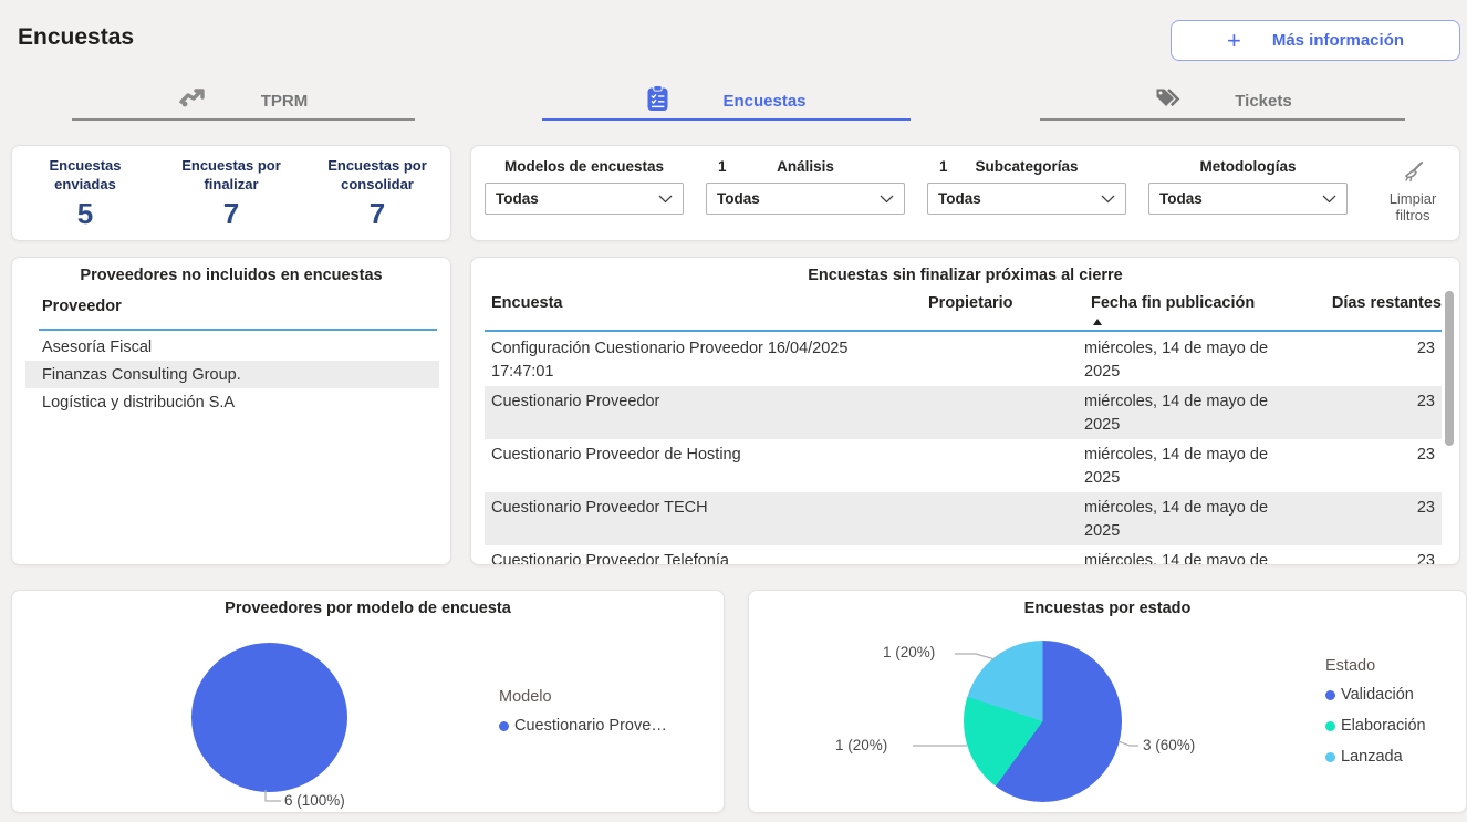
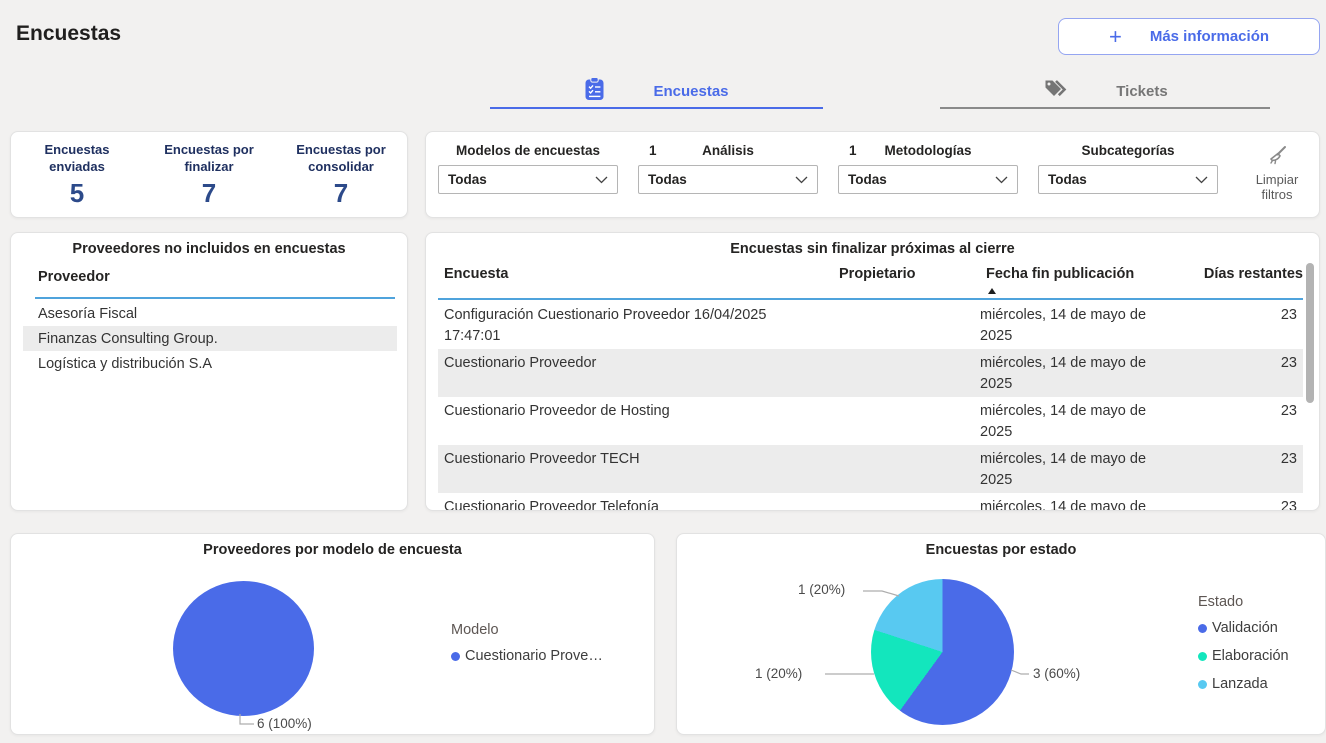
  Encuestas
  +
  Más información
- TPRM
  Encuestas
  Tickets
  Encuestas enviadas
  5
  Encuestas por finalizar
  7
  Encuestas por consolidar
  7
  Modelos de encuestas
  Todas
  1
  Análisis
  Todas
  1
- Subcategorías
+ Metodologías
  Todas
- Metodologías
+ Subcategorías
  Todas
  Limpiar
  filtros
  Proveedores no incluidos en encuestas
  Proveedor
  Asesoría Fiscal
  Finanzas Consulting Group.
  Logística y distribución S.A
  Encuestas sin finalizar próximas al cierre
  Encuesta
  Propietario
  Fecha fin publicación
  Días restantes
  Configuración Cuestionario Proveedor 16/04/2025 17:47:01
  miércoles, 14 de mayo de 2025
  23
  Cuestionario Proveedor
  miércoles, 14 de mayo de 2025
  23
  Cuestionario Proveedor de Hosting
  miércoles, 14 de mayo de 2025
  23
  Cuestionario Proveedor TECH
  miércoles, 14 de mayo de 2025
  23
  Cuestionario Proveedor Telefonía
  miércoles, 14 de mayo de
  23
  Proveedores por modelo de encuesta
  6 (100%)
  Modelo
  Cuestionario Prove…
  Encuestas por estado
  1 (20%)
  1 (20%)
  3 (60%)
  Estado
  Validación
  Elaboración
  Lanzada
